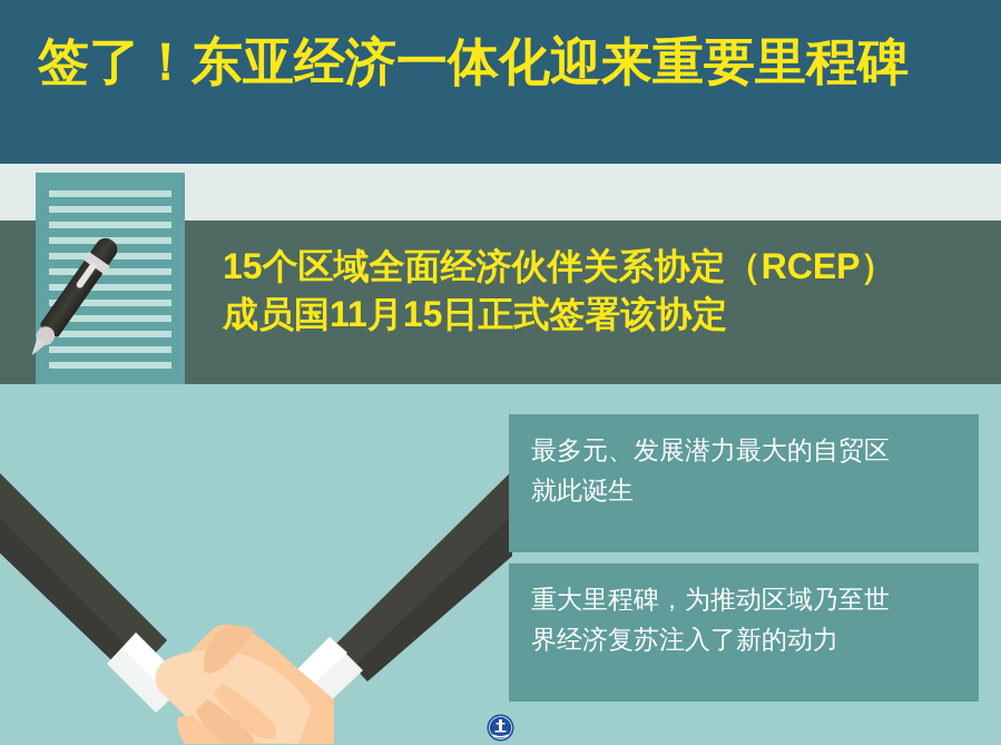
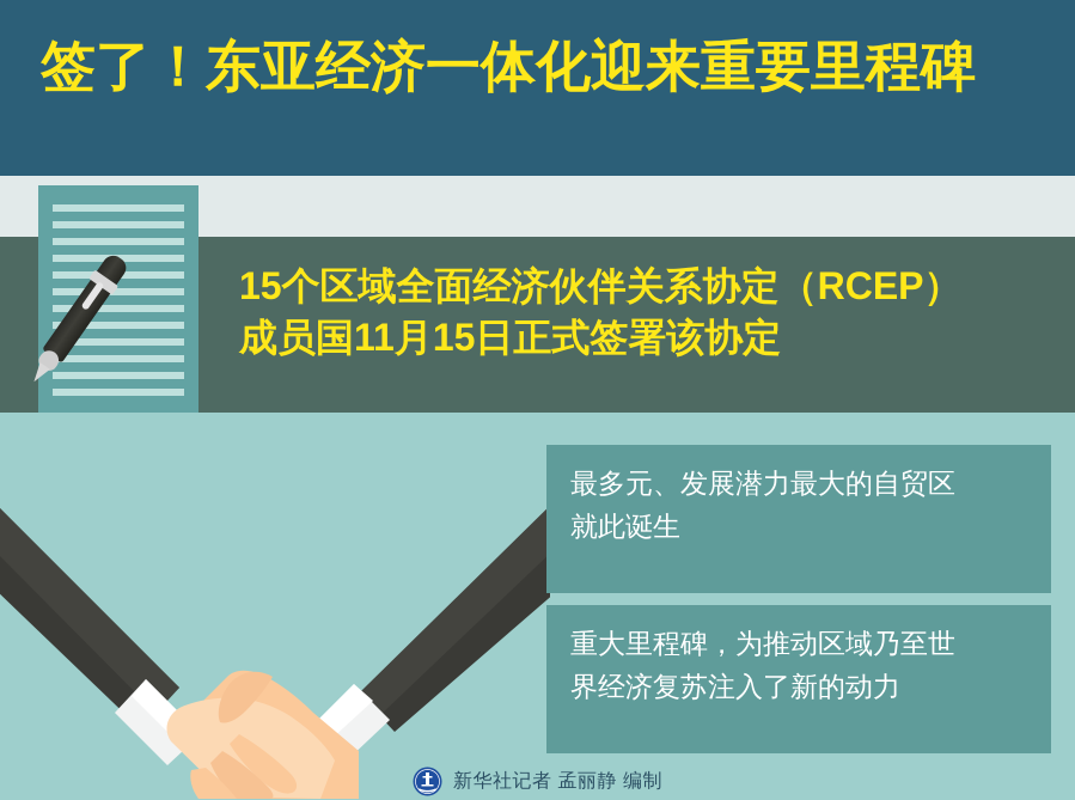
  签了！东亚经济一体化迎来重要里程碑
  15个区域全面经济伙伴关系协定（RCEP）
  成员国11月15日正式签署该协定
  最多元、发展潜力最大的自贸区
  就此诞生
  重大里程碑，为推动区域乃至世
  界经济复苏注入了新的动力
+ 新华社记者 孟丽静 编制
